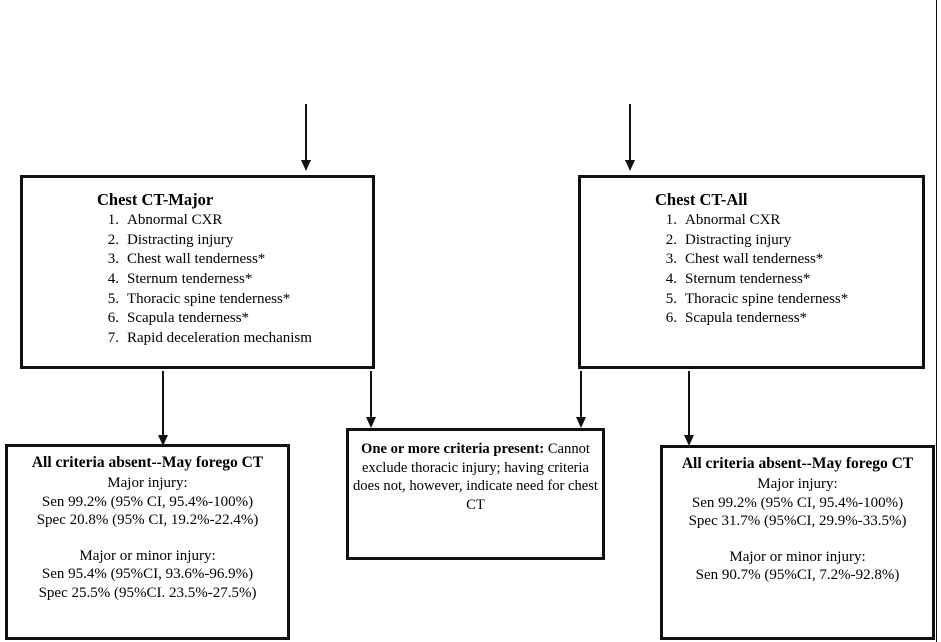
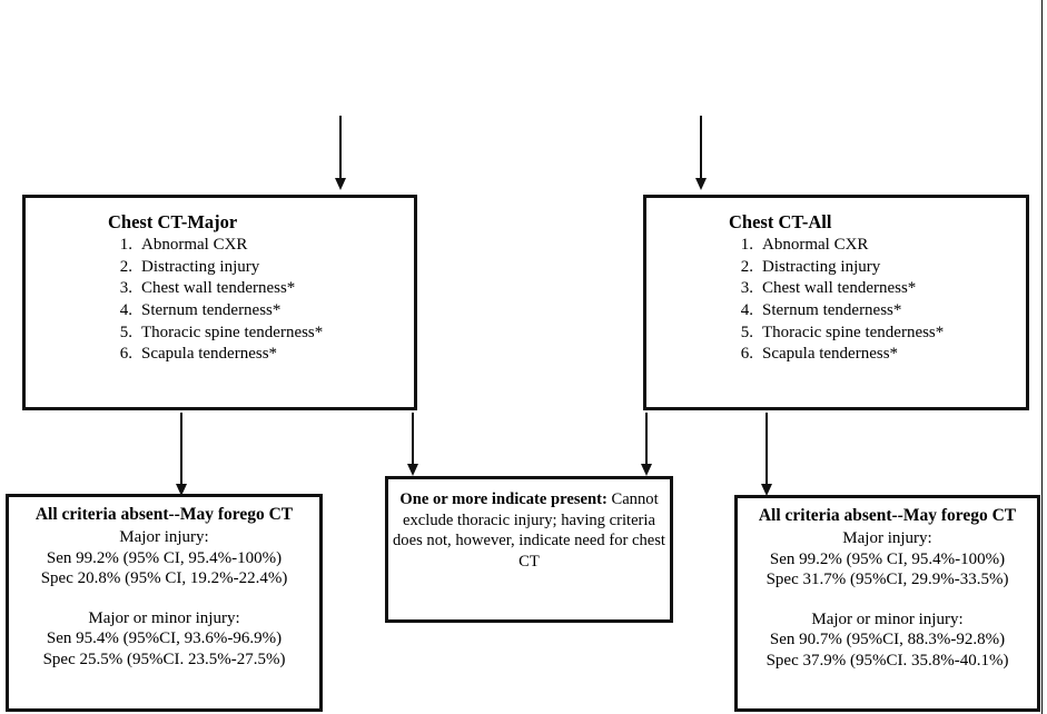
  Chest CT-Major
  1.
  Abnormal CXR
  2.
  Distracting injury
  3.
  Chest wall tenderness*
  4.
  Sternum tenderness*
  5.
  Thoracic spine tenderness*
  6.
  Scapula tenderness*
- 7.
- Rapid deceleration mechanism
  Chest CT-All
  1.
  Abnormal CXR
  2.
  Distracting injury
  3.
  Chest wall tenderness*
  4.
  Sternum tenderness*
  5.
  Thoracic spine tenderness*
  6.
  Scapula tenderness*
  All criteria absent--May forego CT
  Major injury:
  Sen 99.2% (95% CI, 95.4%-100%)
  Spec 20.8% (95% CI, 19.2%-22.4%)
  Major or minor injury:
  Sen 95.4% (95%CI, 93.6%-96.9%)
  Spec 25.5% (95%CI. 23.5%-27.5%)
- One or more criteria present: Cannot exclude thoracic injury; having criteria does not, however, indicate need for chest CT
+ One or more indicate present: Cannot exclude thoracic injury; having criteria does not, however, indicate need for chest CT
  All criteria absent--May forego CT
  Major injury:
  Sen 99.2% (95% CI, 95.4%-100%)
  Spec 31.7% (95%CI, 29.9%-33.5%)
  Major or minor injury:
- Sen 90.7% (95%CI, 7.2%-92.8%)
+ Sen 90.7% (95%CI, 88.3%-92.8%)
+ Spec 37.9% (95%CI. 35.8%-40.1%)
